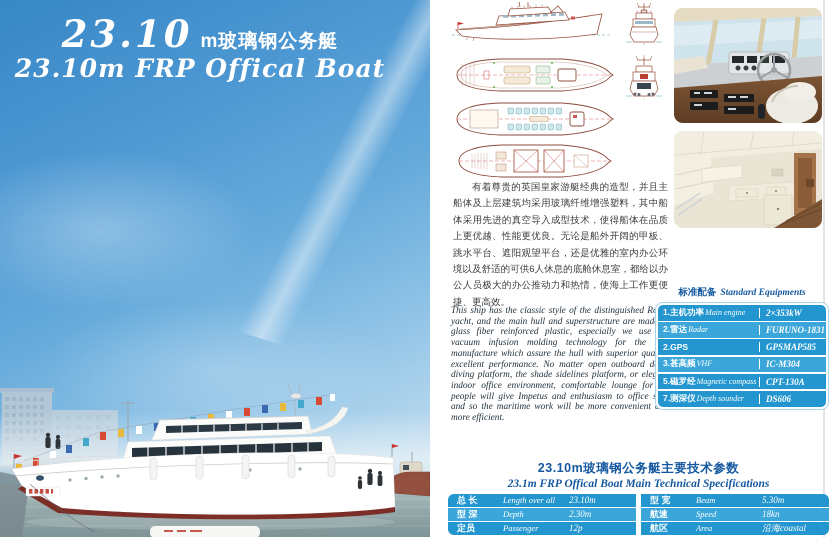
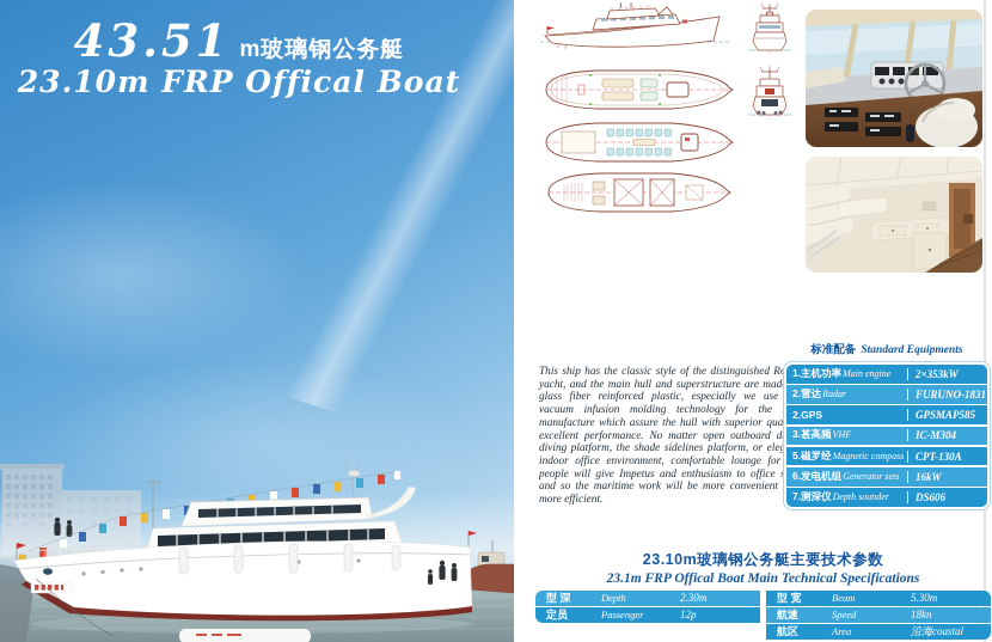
- 23.10
+ 43.51
  m玻璃钢公务艇
  23.10m FRP Offical Boat
- 有着尊贵的英国皇家游艇经典的造型，并且主船体及上层建筑均采用玻璃纤维增强塑料，其中船体采用先进的真空导入成型技术，使得船体在品质上更优越、性能更优良。无论是船外开阔的甲板、跳水平台、遮阳观望平台，还是优雅的室内办公环境以及舒适的可供6人休息的底舱休息室，都给以办公人员极大的办公推动力和热情，使海上工作更便捷、更高效。
  This ship has the classic style of the distinguished R yacht, and the main hull and superstructure are mad glass fiber reinforced plastic, especially we use vacuum infusion molding technology for the manufacture which assure the hull with superior qua excellent performance. No matter open outboard d diving platform, the shade sidelines platform, or ele indoor office environment, comfortable lounge for people will give Impetus and enthusiasm to office and so the maritime work will be more convenient more efficient.
  标准配备 Standard Equipments
  1.主机功率Main engine
  2×353kW
  2.雷达Radar
  FURUNO-1831
  2.GPS
  GPSMAP585
  3.甚高频VHF
  IC-M304
  5.磁罗经Magnetic compass
  CPT-130A
+ 6.发电机组Generator sets
+ 16kW
  7.测深仪Depth sounder
  DS606
  23.10m玻璃钢公务艇主要技术参数
  23.1m FRP Offical Boat Main Technical Specifications
- 总 长
- Length over all
- 23.10m
  型 深
  Depth
  2.30m
  定员
  Passenger
  12p
  型 宽
  Beam
  5.30m
  航速
  Speed
  18kn
  航区
  Area
  沿海coastal
